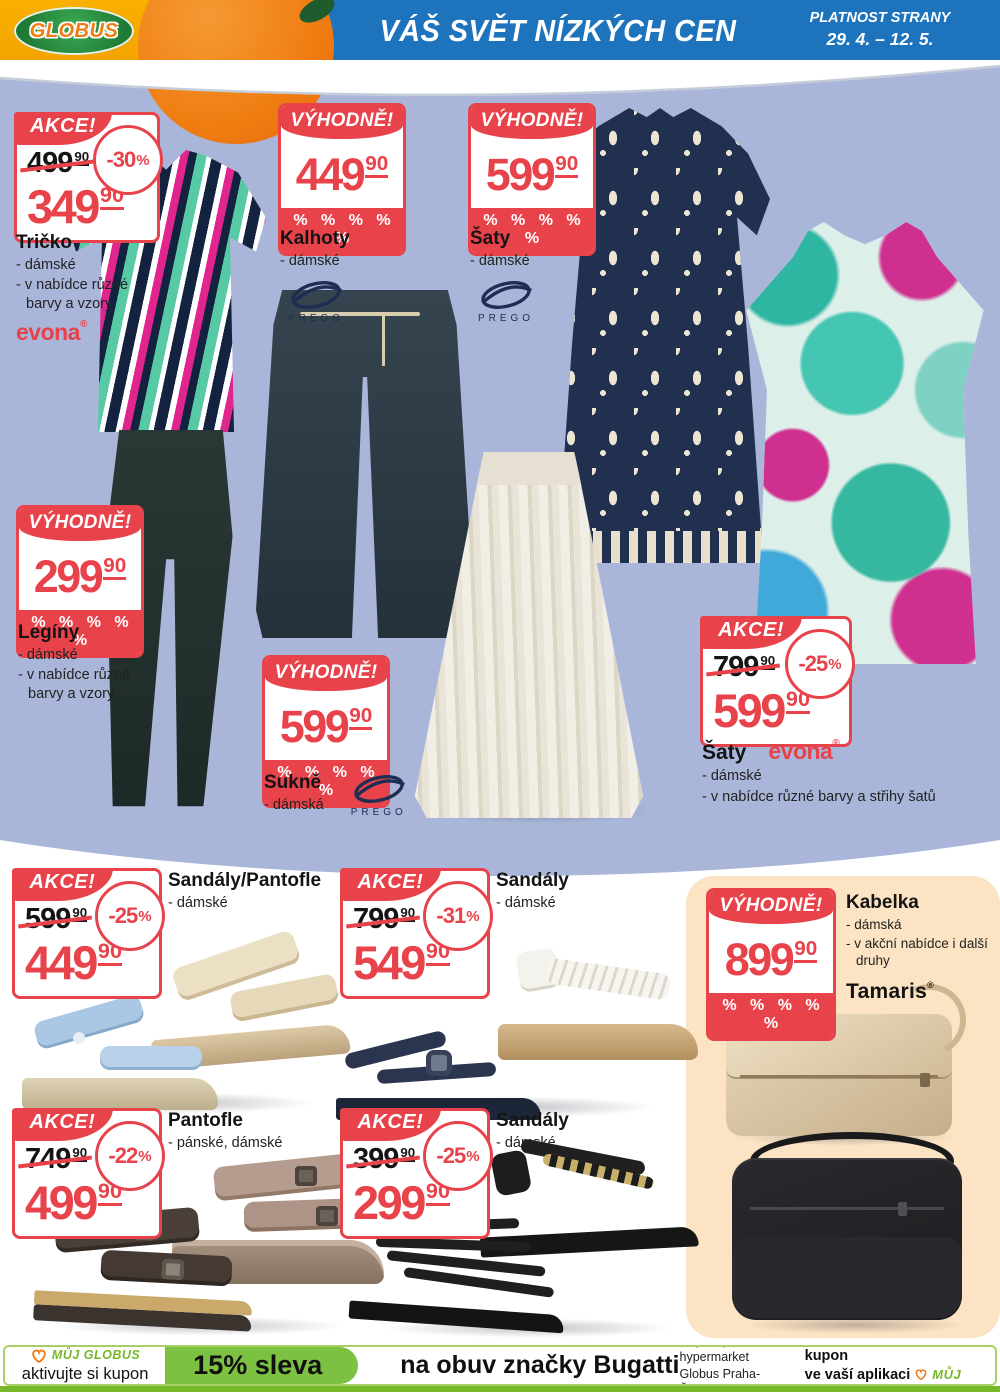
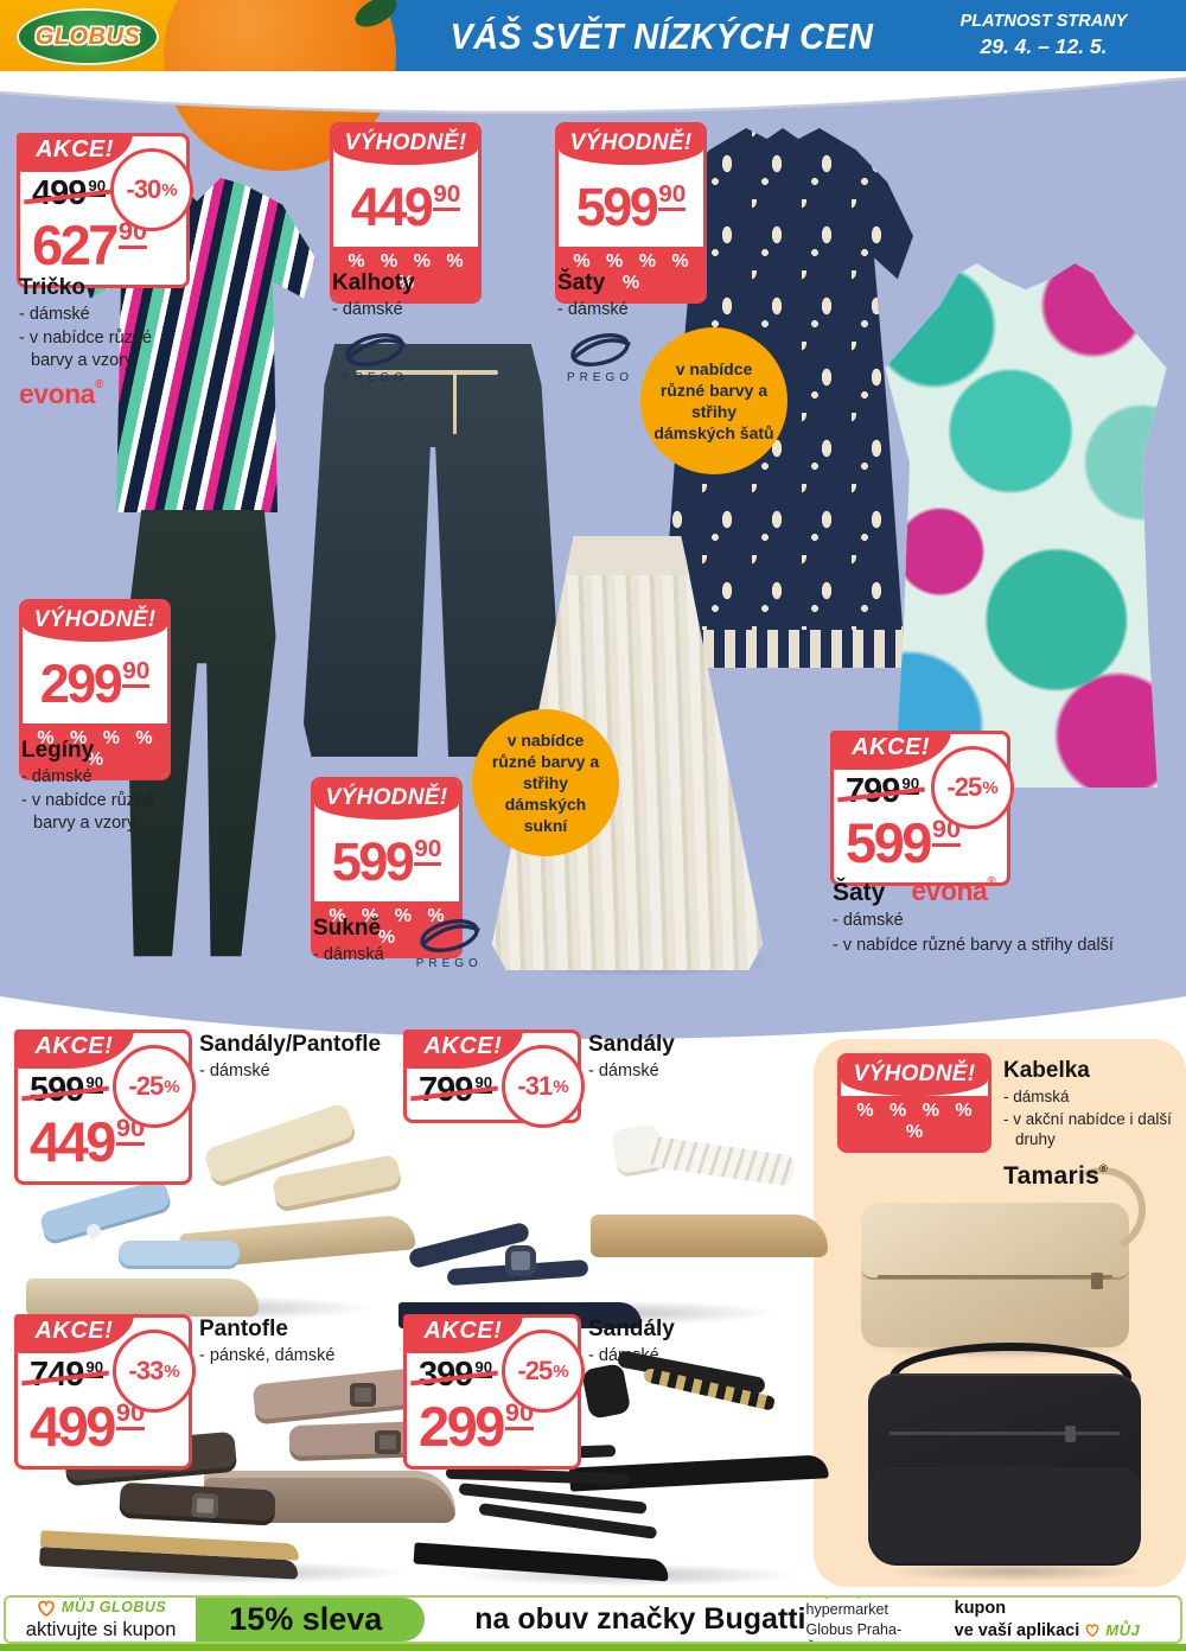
  GLOBUS
  VÁŠ SVĚT NÍZKÝCH CEN
  PLATNOST STRANY
  29. 4. – 12. 5.
+ v nabídce různé barvy a střihy dámských šatů
+ v nabídce různé barvy a střihy dámských sukní
  AKCE!
  -30
  %
  49 90
- 34990
+ 62790
  Tričko
  - dámské
  - v nabídce různé barvy a vzory
  evona®
  VÝHODNĚ!
  44990
  % % % % %
  Kalhoty
  - dámské
  PREGO
  VÝHODNĚ!
  59990
  % % % % %
  Šaty
  - dámské
  PREGO
  VÝHODNĚ!
  29990
  % % % % %
  Legíny
  - dámské
  - v nabídce různé barvy a vzory
  VÝHODNĚ!
  59990
  % % % % %
  Sukně
  - dámská
  PREGO
  AKCE!
  -25
  %
  79 90
  59990
  Šaty
  evona®
  - dámské
- - v nabídce různé barvy a střihy šatů
+ - v nabídce různé barvy a střihy další
  AKCE!
  -25
  %
  59 90
  44990
  Sandály/Pantofle
  - dámské
  AKCE!
  -31
  %
  79 90
- 54990
  Sandály
  - dámské
  AKCE!
- -22
+ -33
  %
  74 90
  49990
  Pantofle
  - pánské, dámské
  AKCE!
  -25
  %
  39 90
  29990
  Sandály
  - dámské
  VÝHODNĚ!
- 89990
  % % % % %
  Kabelka
  - dámská
  - v akční nabídce i další druhy
  Tamaris®
  MŮJ GLOBUS
  aktivujte si kupon
  15% sleva
  na obuv značky Bugatti
  ve vaší aplikaci MŮJ
